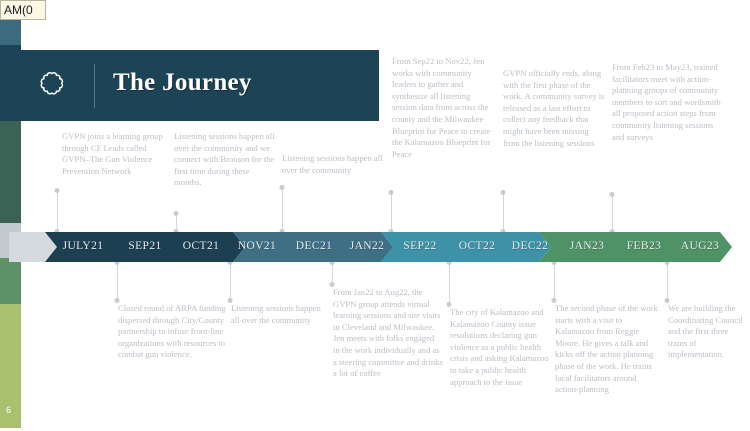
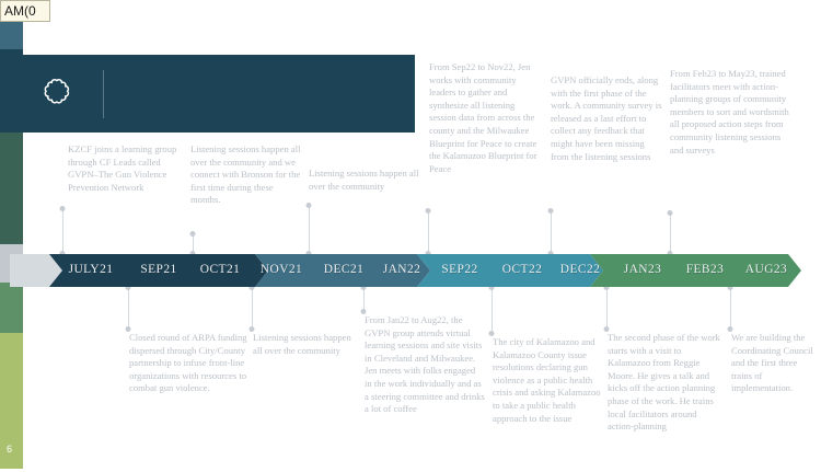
  AM(0
  6
- The Journey
  JULY21
  SEP21
  OCT21
  NOV21
  DEC21
  JAN22
  SEP22
  OCT22
  DEC22
  JAN23
  FEB23
  AUG23
- GVPN joins a learning group through CF Leads called GVPN–The Gun Violence Prevention Network
+ KZCF joins a learning group through CF Leads called GVPN–The Gun Violence Prevention Network
  Listening sessions happen all over the community and we connect with Bronson for the first time during these months.
  Listening sessions happen all over the community
  From Sep22 to Nov22, Jen works with community leaders to gather and synthesize all listening session data from across the county and the Milwaukee Blueprint for Peace to create the Kalamazoo Blueprint for Peace
  GVPN officially ends, along with the first phase of the work. A community survey is released as a last effort to collect any feedback that might have been missing from the listening sessions
  From Feb23 to May23, trained facilitators meet with action-planning groups of community members to sort and wordsmith all proposed action steps from community listening sessions and surveys
  Closed round of ARPA funding dispersed through City/County partnership to infuse front-line organizations with resources to combat gun violence.
  Listening sessions happen all over the community
  From Jan22 to Aug22, the GVPN group attends virtual learning sessions and site visits in Cleveland and Milwaukee. Jen meets with folks engaged in the work individually and as a steering committee and drinks a lot of coffee
  The city of Kalamazoo and Kalamazoo County issue resolutions declaring gun violence as a public health crisis and asking Kalamazoo to take a public health approach to the issue
  The second phase of the work starts with a visit to Kalamazoo from Reggie Moore. He gives a talk and kicks off the action planning phase of the work. He trains local facilitators around action-planning
  We are building the Coordinating Council and the first three trains of implementation.
